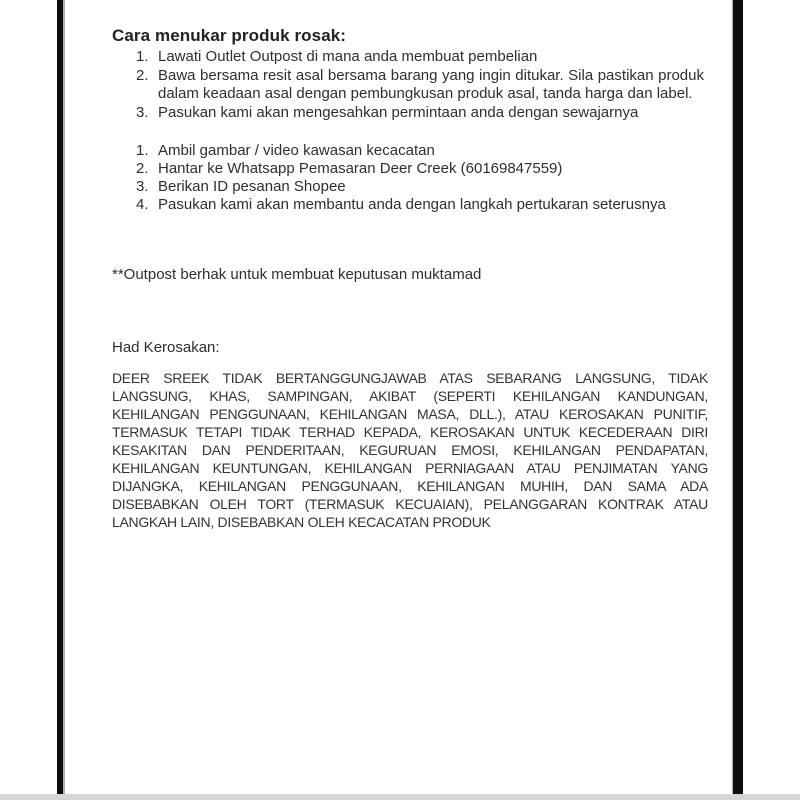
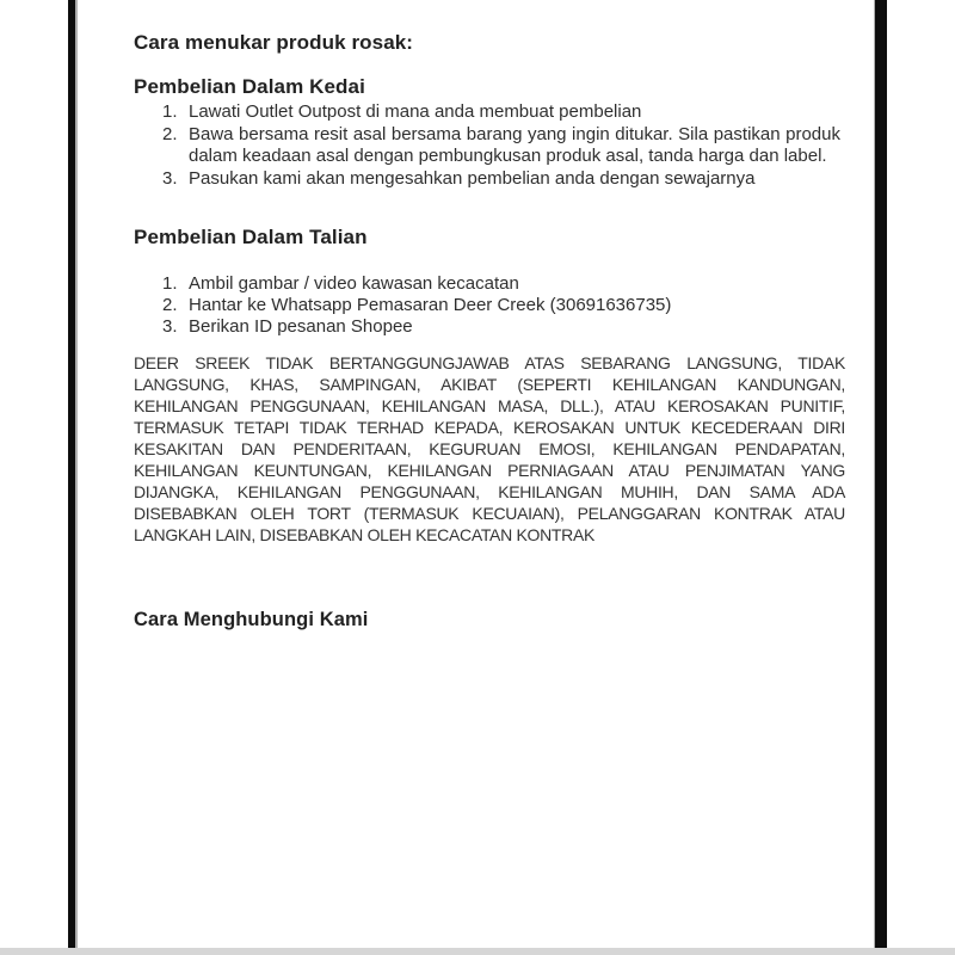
  Cara menukar produk rosak:
+ Pembelian Dalam Kedai
  1.
  Lawati Outlet Outpost di mana anda membuat pembelian
  2.
  Bawa bersama resit asal bersama barang yang ingin ditukar. Sila pastikan produk dalam keadaan asal dengan pembungkusan produk asal, tanda harga dan label.
  3.
- Pasukan kami akan mengesahkan permintaan anda dengan sewajarnya
+ Pasukan kami akan mengesahkan pembelian anda dengan sewajarnya
+ Pembelian Dalam Talian
  1.
  Ambil gambar / video kawasan kecacatan
  2.
- Hantar ke Whatsapp Pemasaran Deer Creek (60169847559)
+ Hantar ke Whatsapp Pemasaran Deer Creek (30691636735)
  3.
  Berikan ID pesanan Shopee
- 4.
- Pasukan kami akan membantu anda dengan langkah pertukaran seterusnya
- **Outpost berhak untuk membuat keputusan muktamad
- Had Kerosakan:
- DEER SREEK TIDAK BERTANGGUNGJAWAB ATAS SEBARANG LANGSUNG, TIDAK LANGSUNG, KHAS, SAMPINGAN, AKIBAT (SEPERTI KEHILANGAN KANDUNGAN, KEHILANGAN PENGGUNAAN, KEHILANGAN MASA, DLL.), ATAU KEROSAKAN PUNITIF, TERMASUK TETAPI TIDAK TERHAD KEPADA, KEROSAKAN UNTUK KECEDERAAN DIRI KESAKITAN DAN PENDERITAAN, KEGURUAN EMOSI, KEHILANGAN PENDAPATAN, KEHILANGAN KEUNTUNGAN, KEHILANGAN PERNIAGAAN ATAU PENJIMATAN YANG DIJANGKA, KEHILANGAN PENGGUNAAN, KEHILANGAN MUHIH, DAN SAMA ADA DISEBABKAN OLEH TORT (TERMASUK KECUAIAN), PELANGGARAN KONTRAK ATAU LANGKAH LAIN, DISEBABKAN OLEH KECACATAN PRODUK
+ DEER SREEK TIDAK BERTANGGUNGJAWAB ATAS SEBARANG LANGSUNG, TIDAK LANGSUNG, KHAS, SAMPINGAN, AKIBAT (SEPERTI KEHILANGAN KANDUNGAN, KEHILANGAN PENGGUNAAN, KEHILANGAN MASA, DLL.), ATAU KEROSAKAN PUNITIF, TERMASUK TETAPI TIDAK TERHAD KEPADA, KEROSAKAN UNTUK KECEDERAAN DIRI KESAKITAN DAN PENDERITAAN, KEGURUAN EMOSI, KEHILANGAN PENDAPATAN, KEHILANGAN KEUNTUNGAN, KEHILANGAN PERNIAGAAN ATAU PENJIMATAN YANG DIJANGKA, KEHILANGAN PENGGUNAAN, KEHILANGAN MUHIH, DAN SAMA ADA DISEBABKAN OLEH TORT (TERMASUK KECUAIAN), PELANGGARAN KONTRAK ATAU LANGKAH LAIN, DISEBABKAN OLEH KECACATAN KONTRAK
+ Cara Menghubungi Kami
